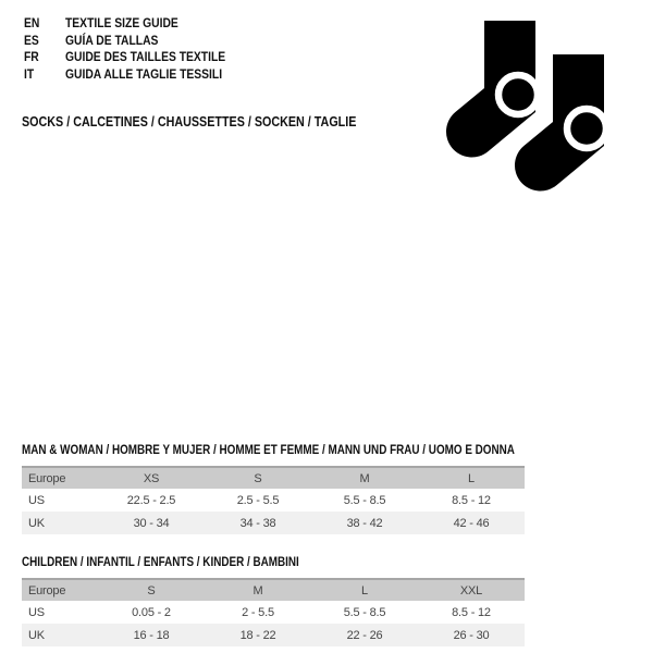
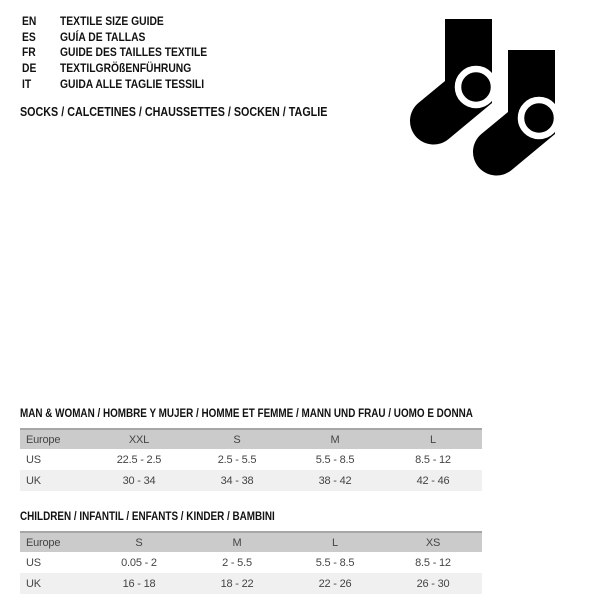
  EN
  TEXTILE SIZE GUIDE
  ES
  GUÍA DE TALLAS
  FR
  GUIDE DES TAILLES TEXTILE
+ DE
+ TEXTILGRÖßENFÜHRUNG
  IT
  GUIDA ALLE TAGLIE TESSILI
  SOCKS / CALCETINES / CHAUSSETTES / SOCKEN / TAGLIE
  MAN & WOMAN / HOMBRE Y MUJER / HOMME ET FEMME / MANN UND FRAU / UOMO E DONNA
- Europe	XS	S	M	L
+ Europe	XXL	S	M	L
  US	22.5 - 2.5	2.5 - 5.5	5.5 - 8.5	8.5 - 12
  UK	30 - 34	34 - 38	38 - 42	42 - 46
  CHILDREN / INFANTIL / ENFANTS / KINDER / BAMBINI
- Europe	S	M	L	XXL
+ Europe	S	M	L	XS
  US	0.05 - 2	2 - 5.5	5.5 - 8.5	8.5 - 12
  UK	16 - 18	18 - 22	22 - 26	26 - 30
